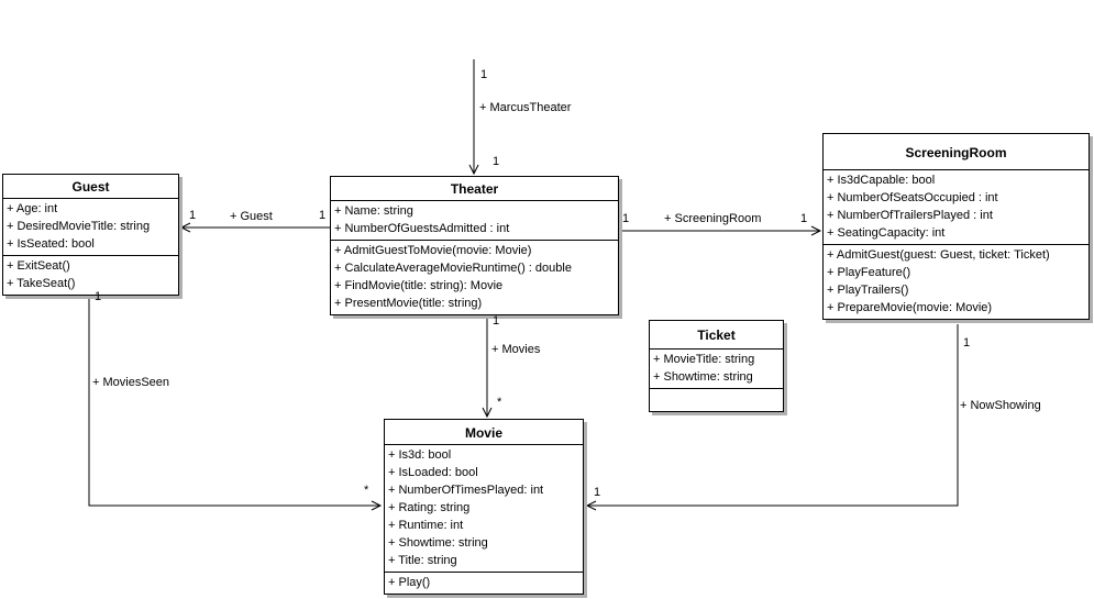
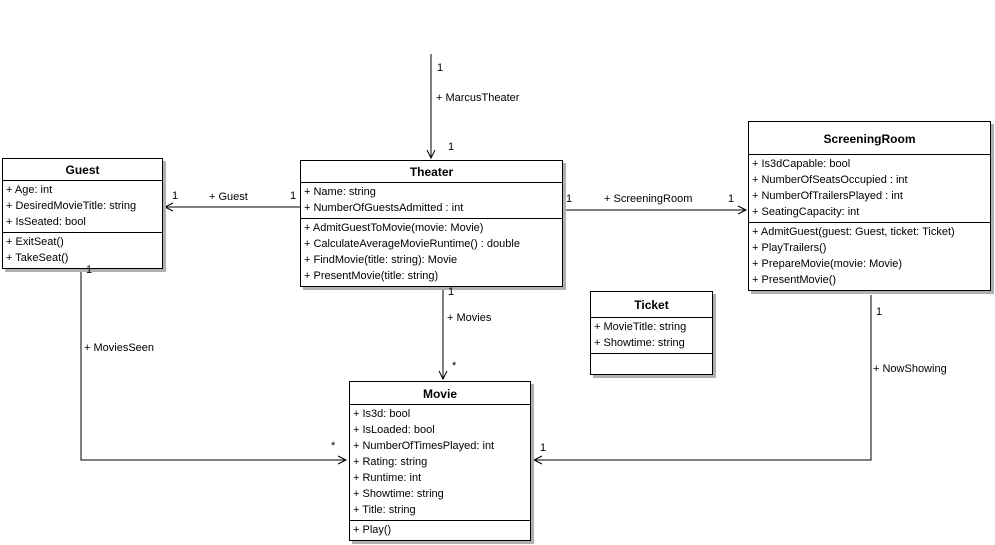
  Guest
  + Age: int
  + DesiredMovieTitle: string
  + IsSeated: bool
  + ExitSeat()
  + TakeSeat()
  Theater
  + Name: string
  + NumberOfGuestsAdmitted : int
  + AdmitGuestToMovie(movie: Movie)
  + CalculateAverageMovieRuntime() : double
  + FindMovie(title: string): Movie
  + PresentMovie(title: string)
  ScreeningRoom
  + Is3dCapable: bool
  + NumberOfSeatsOccupied : int
  + NumberOfTrailersPlayed : int
  + SeatingCapacity: int
  + AdmitGuest(guest: Guest, ticket: Ticket)
- + PlayFeature()
  + PlayTrailers()
  + PrepareMovie(movie: Movie)
+ + PresentMovie()
  Ticket
  + MovieTitle: string
  + Showtime: string
  Movie
  + Is3d: bool
  + IsLoaded: bool
  + NumberOfTimesPlayed: int
  + Rating: string
  + Runtime: int
  + Showtime: string
  + Title: string
  + Play()
  1
  + MarcusTheater
  1
  1
  + Guest
  1
  1
  + ScreeningRoom
  1
  1
  + Movies
  *
  1
  + MoviesSeen
  *
  1
  + NowShowing
  1
